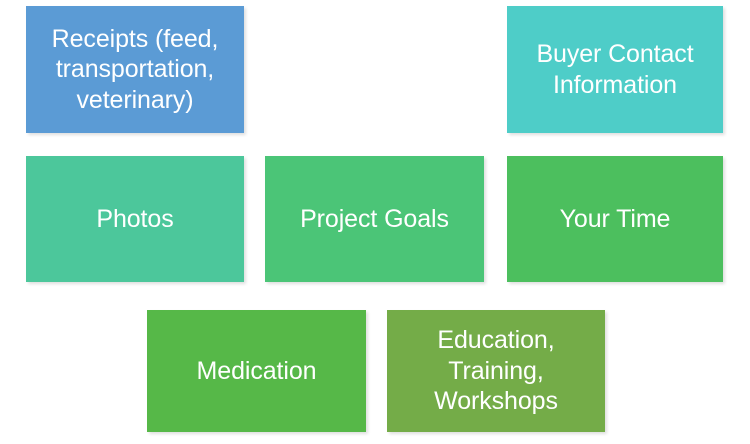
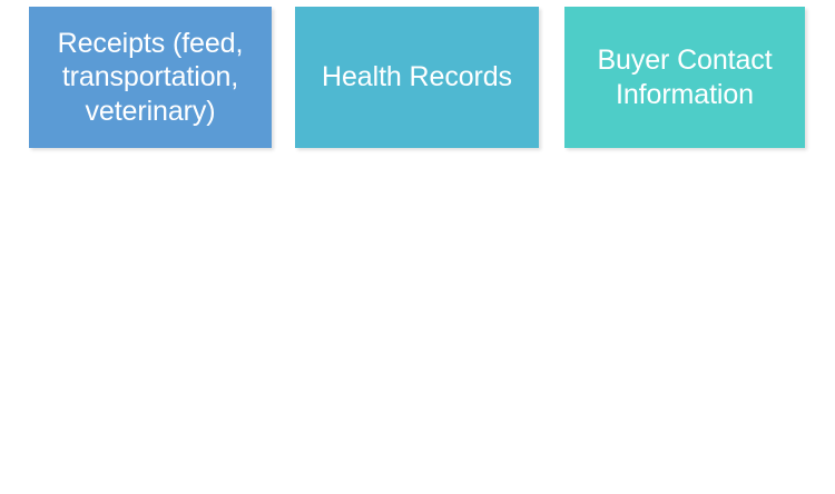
  Receipts (feed,
  transportation,
  veterinary)
+ Health Records
  Buyer Contact
  Information
- Photos
- Project Goals
- Your Time
- Medication
- Education,
- Training,
- Workshops
